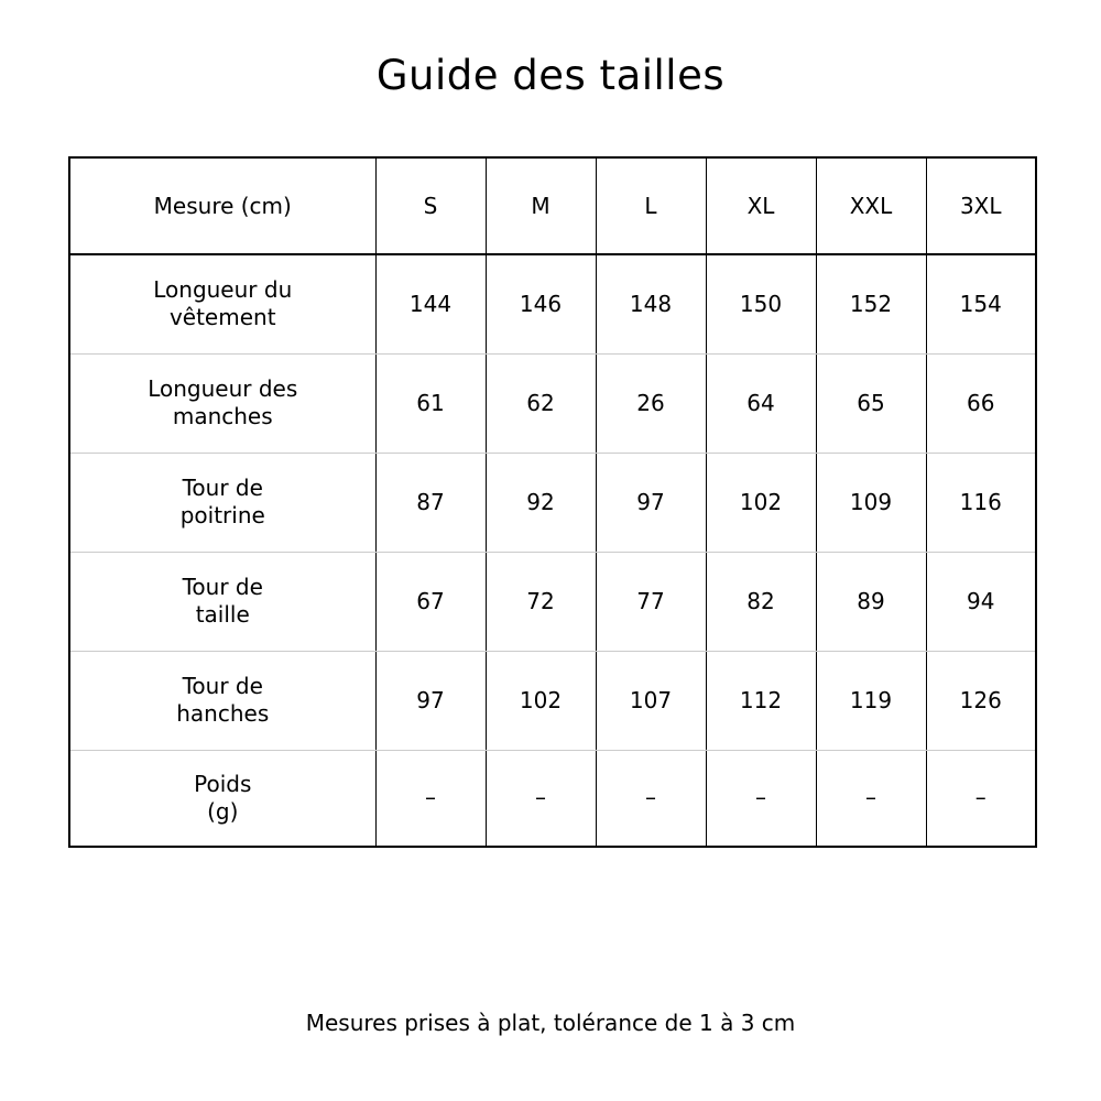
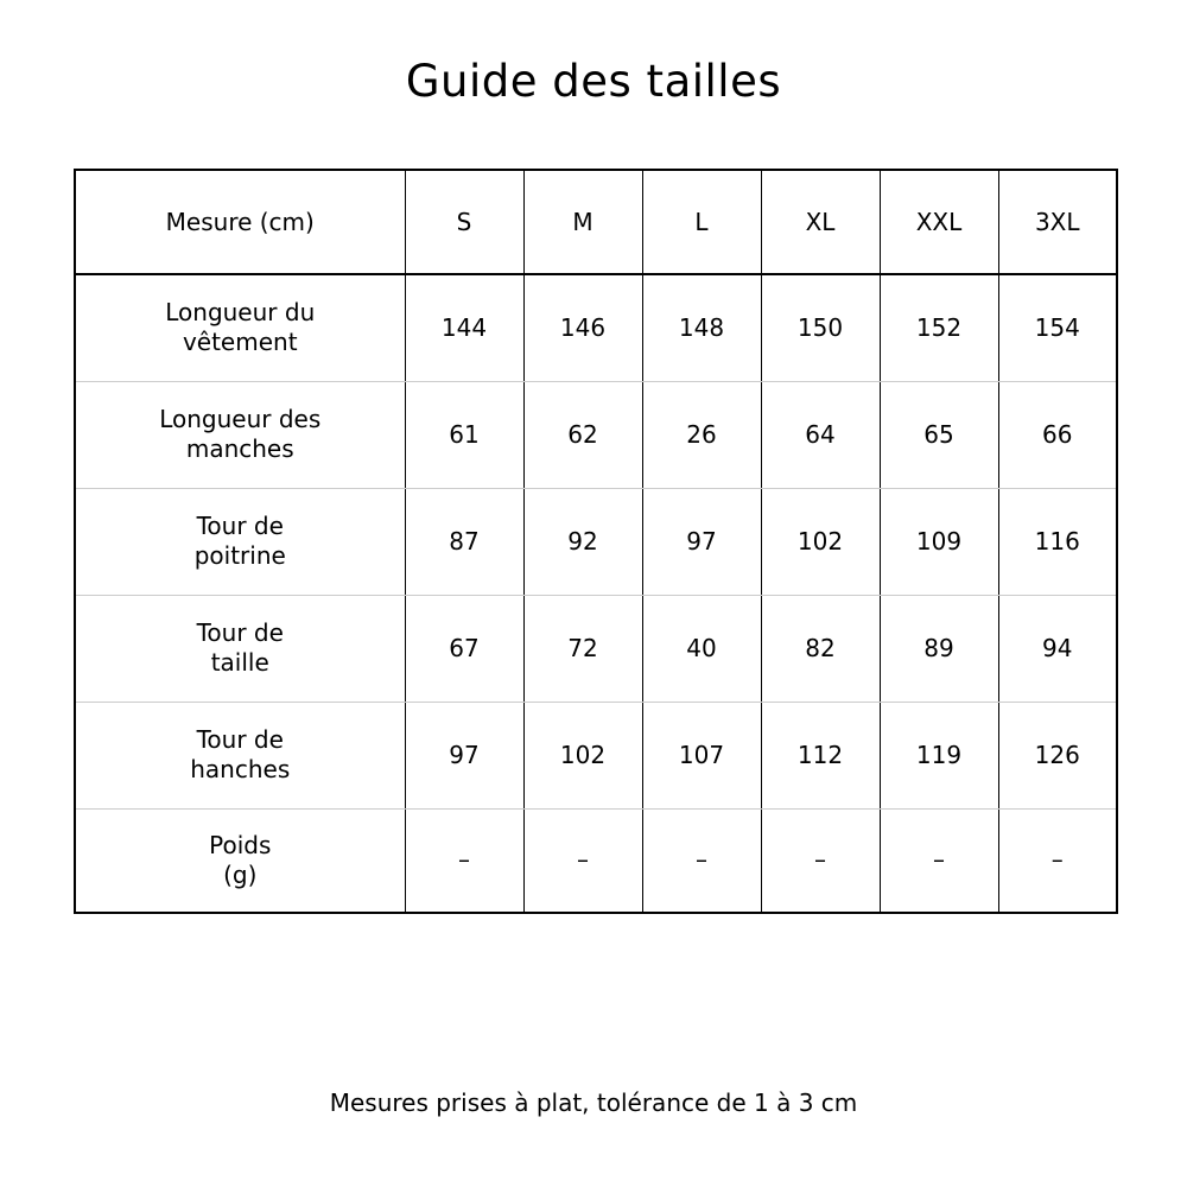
  Guide des tailles
  Mesure (cm)	S	M	L	XL	XXL	3XL
  Longueur du vêtement	144	146	148	150	152	154
  Longueur des manches	61	62	26	64	65	66
  Tour de poitrine	87	92	97	102	109	116
- Tour de taille	67	72	77	82	89	94
+ Tour de taille	67	72	40	82	89	94
  Tour de hanches	97	102	107	112	119	126
  Poids (g)	–	–	–	–	–	–
  Mesures prises à plat, tolérance de 1 à 3 cm
